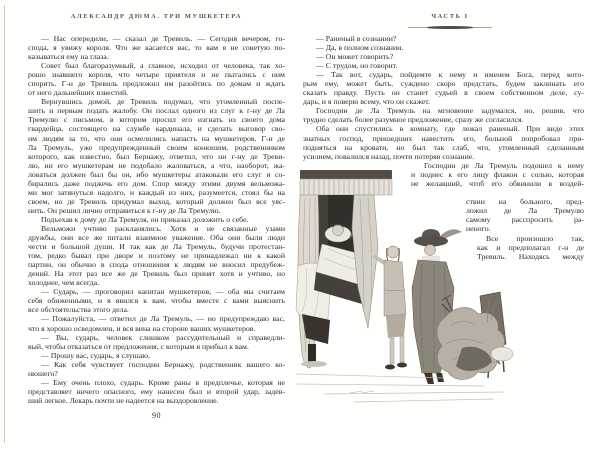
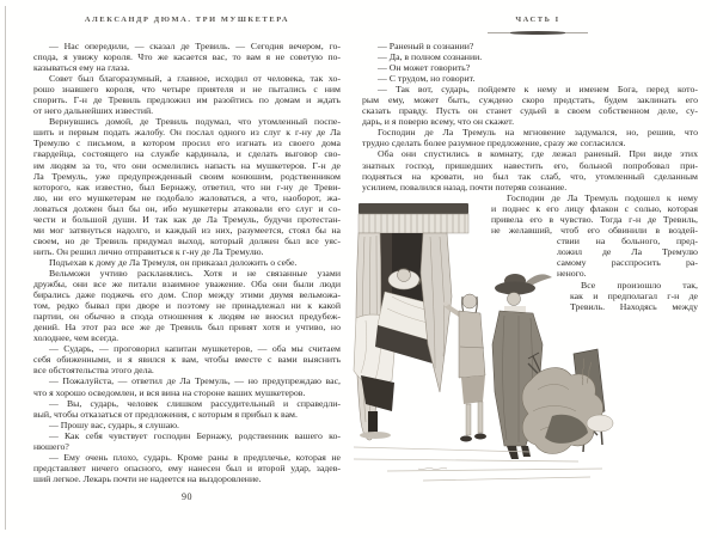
  — Нас опередили, — сказал де Тревиль. — Сегодня вечером, го-
  спода, я увижу короля. Что же касается вас, то вам я не советую по-
  казываться ему на глаза.
  Совет был благоразумный, а главное, исходил от человека, так хо-
  рошо знавшего короля, что четыре приятеля и не пытались с ним
  спорить. Г-н де Тревиль предложил им разойтись по домам и ждать
  от него дальнейших известий.
  Вернувшись домой, де Тревиль подумал, что утомленный поспе-
  шить и первым подать жалобу. Он послал одного из слуг к г-ну де Ла
  Тремулю с письмом, в котором просил его изгнать из своего дома
  гвардейца, состоящего на службе кардинала, и сделать выговор сво-
  им людям за то, что они осмелились напасть на мушкетеров. Г-н де
  Ла Тремуль, уже предупрежденный своим конюшим, родственником
  которого, как известно, был Бернажу, ответил, что ни г-ну де Треви-
  лю, ни его мушкетерам не подобало жаловаться, а что, наоборот, жа-
  ловаться должен был бы он, ибо мушкетеры атаковали его слуг и со-
- бирались даже поджечь его дом. Спор между этими двумя вельможа-
+ чести и большой души. И так как де Ла Тремуль, будучи протестан-
  ми мог затянуться надолго, и каждый из них, разумеется, стоял бы на
  своем, но де Тревиль придумал выход, который должен был все уяс-
  нить. Он решил лично отправиться к г-ну де Ла Тремулю.
  Подъехав к дому де Ла Тремуля, он приказал доложить о себе.
  Вельможи учтиво раскланялись. Хотя и не связанные узами
  дружбы, они все же питали взаимное уважение. Оба они были люди
- чести и большой души. И так как де Ла Тремуль, будучи протестан-
+ бирались даже поджечь его дом. Спор между этими двумя вельможа-
  том, редко бывал при дворе и поэтому не принадлежал ни к какой
  партии, он обычно в спода отношения к людям не вносил предубеж-
  дений. На этот раз все же де Тревиль был принят хотя и учтиво, но
  холоднее, чем всегда.
  — Сударь, — проговорил капитан мушкетеров, — оба мы считаем
  себя обиженными, и я явился к вам, чтобы вместе с вами выяснить
  все обстоятельства этого дела.
  — Пожалуйста, — ответил де Ла Тремуль, — но предупреждаю вас,
  что я хорошо осведомлен, и вся вина на стороне ваших мушкетеров.
  — Вы, сударь, человек слишком рассудительный и справедли-
  вый, чтобы отказаться от предложения, с которым я прибыл к вам.
  — Прошу вас, сударь, я слушаю.
  — Как себя чувствует господин Бернажу, родственник вашего ко-
  нюшего?
  — Ему очень плохо, сударь. Кроме раны в предплечье, которая не
  представляет ничего опасного, ему нанесен был и второй удар, задев-
  ший легкое. Лекарь почти не надеется на выздоровление.
  90
  — Раненый в сознании?
  — Да, в полном сознании.
  — Он может говорить?
  — С трудом, но говорит.
  — Так вот, сударь, пойдемте к нему и именем Бога, перед кото-
  рым ему, может быть, суждено скоро предстать, будем заклинать его
  сказать правду. Пусть он станет судьей в своем собственном деле, су-
  дарь, и я поверю всему, что он скажет.
  Господин де Ла Тремуль на мгновение задумался, но, решив, что
  трудно сделать более разумное предложение, сразу же согласился.
  Оба они спустились в комнату, где лежал раненый. При виде этих
  знатных господ, пришедших навестить его, больной попробовал при-
  подняться на кровати, но был так слаб, что, утомленный сделанным
  усилием, повалился назад, почти потеряв сознание.
  Господин де Ла Тремуль подошел к нему
  и поднес к его лицу флакон с солью, которая
+ привела его в чувство. Тогда г-н де Тревиль,
  не желавший, чтоб его обвинили в воздей-
  ствии на больного, пред-
  ложил де Ла Тремулю
  самому расспросить ра-
  неного.
  Все произошло так,
  как и предполагал г-н де
  Тревиль. Находясь между
